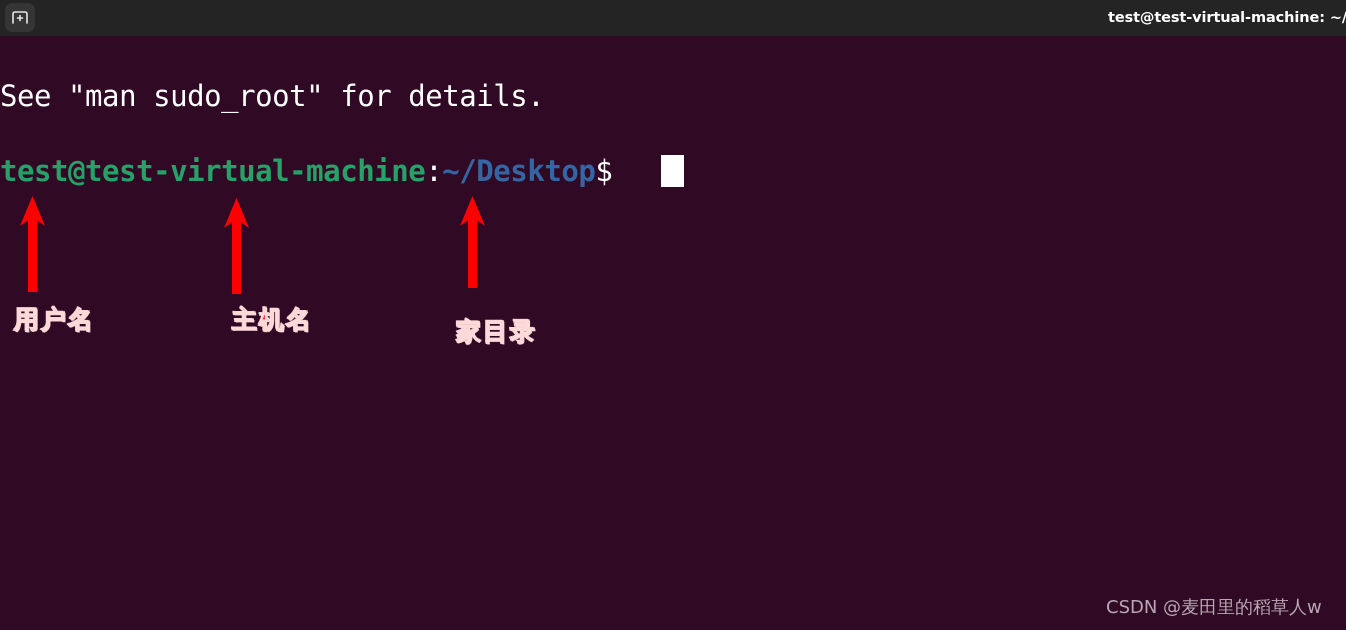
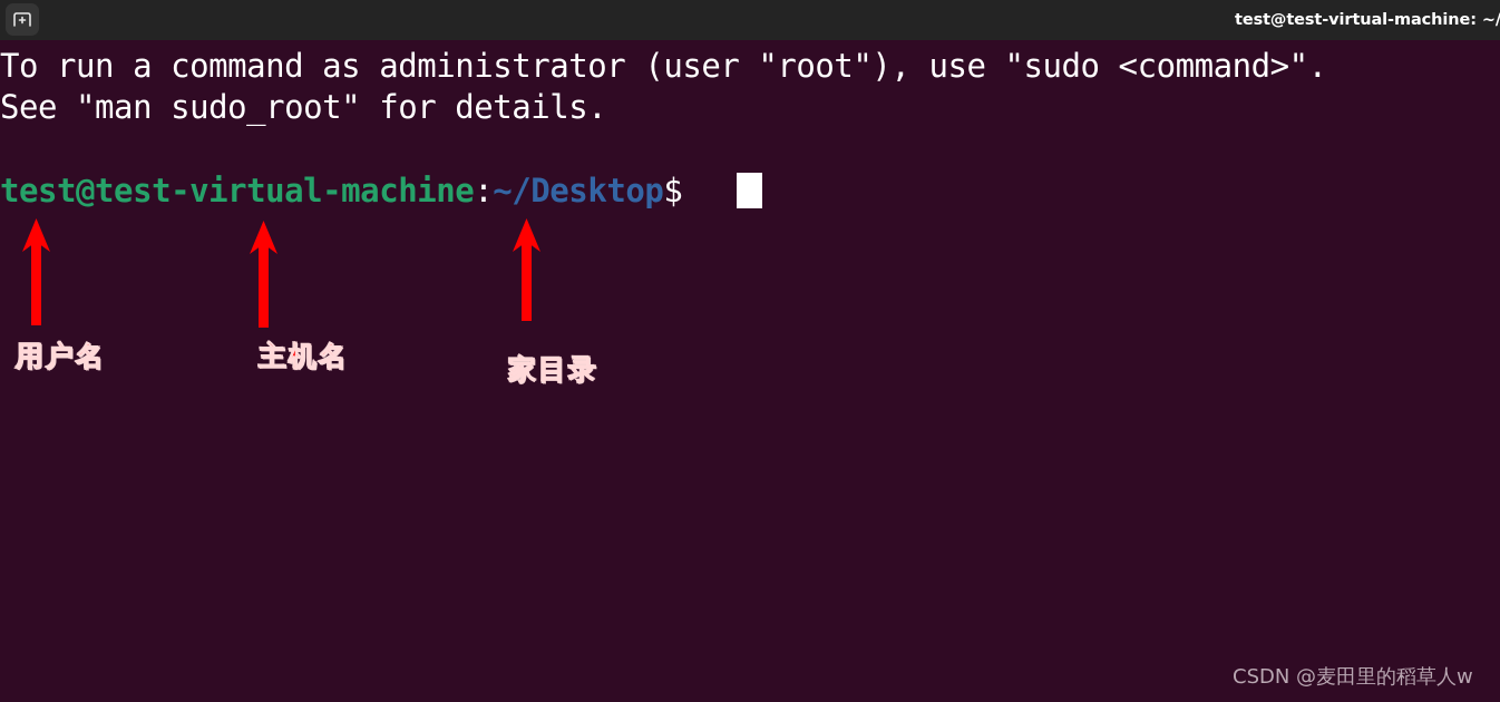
  test@test-virtual-machine: ~/
+ To run a command as administrator (user "root"), use "sudo <command>".
  See "man sudo_root" for details.
  test@test-virtual-machine:~/Desktop$
  用户名
  主机名
  家目录
  CSDN @麦田里的稻草人w
